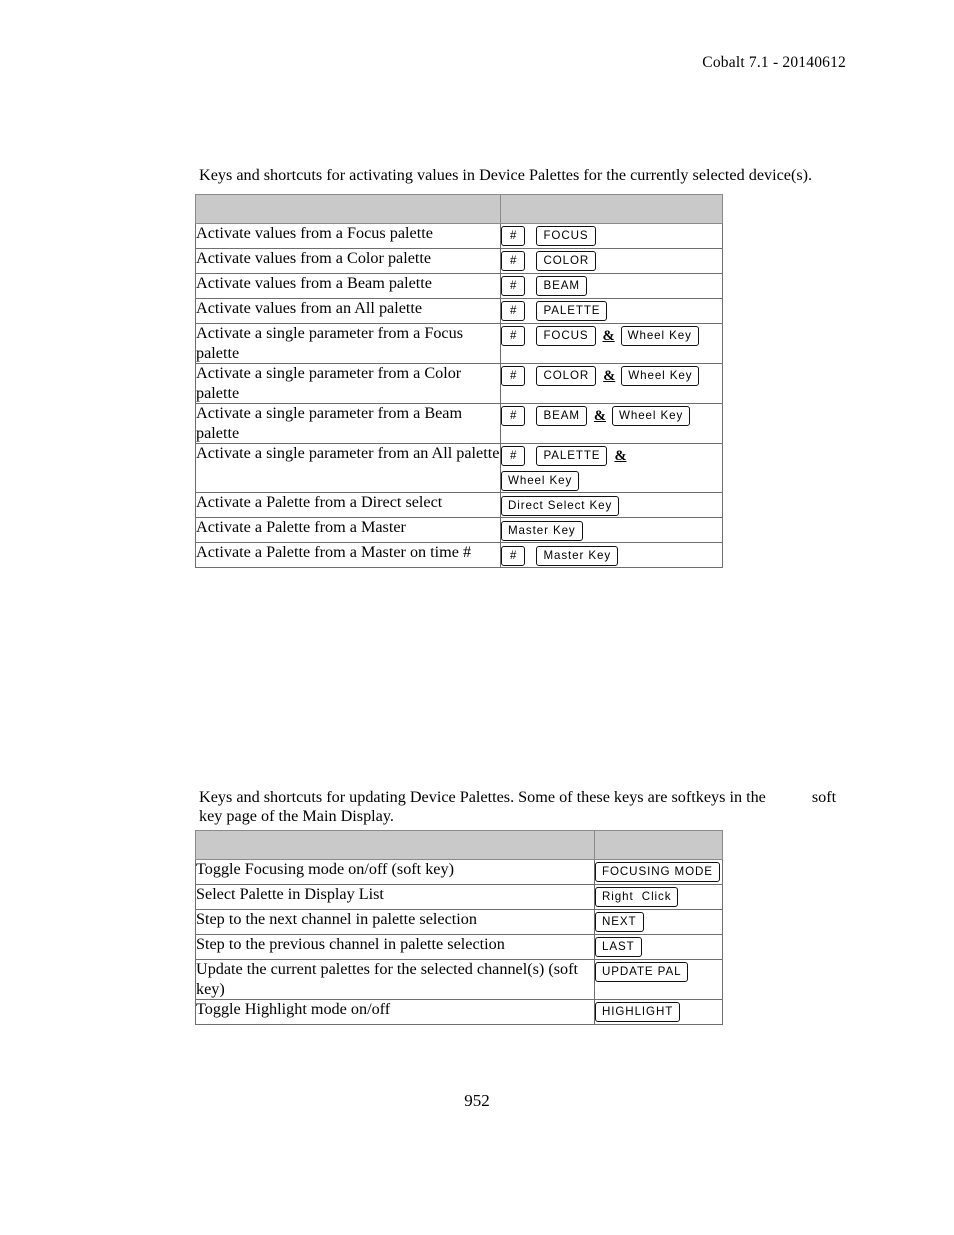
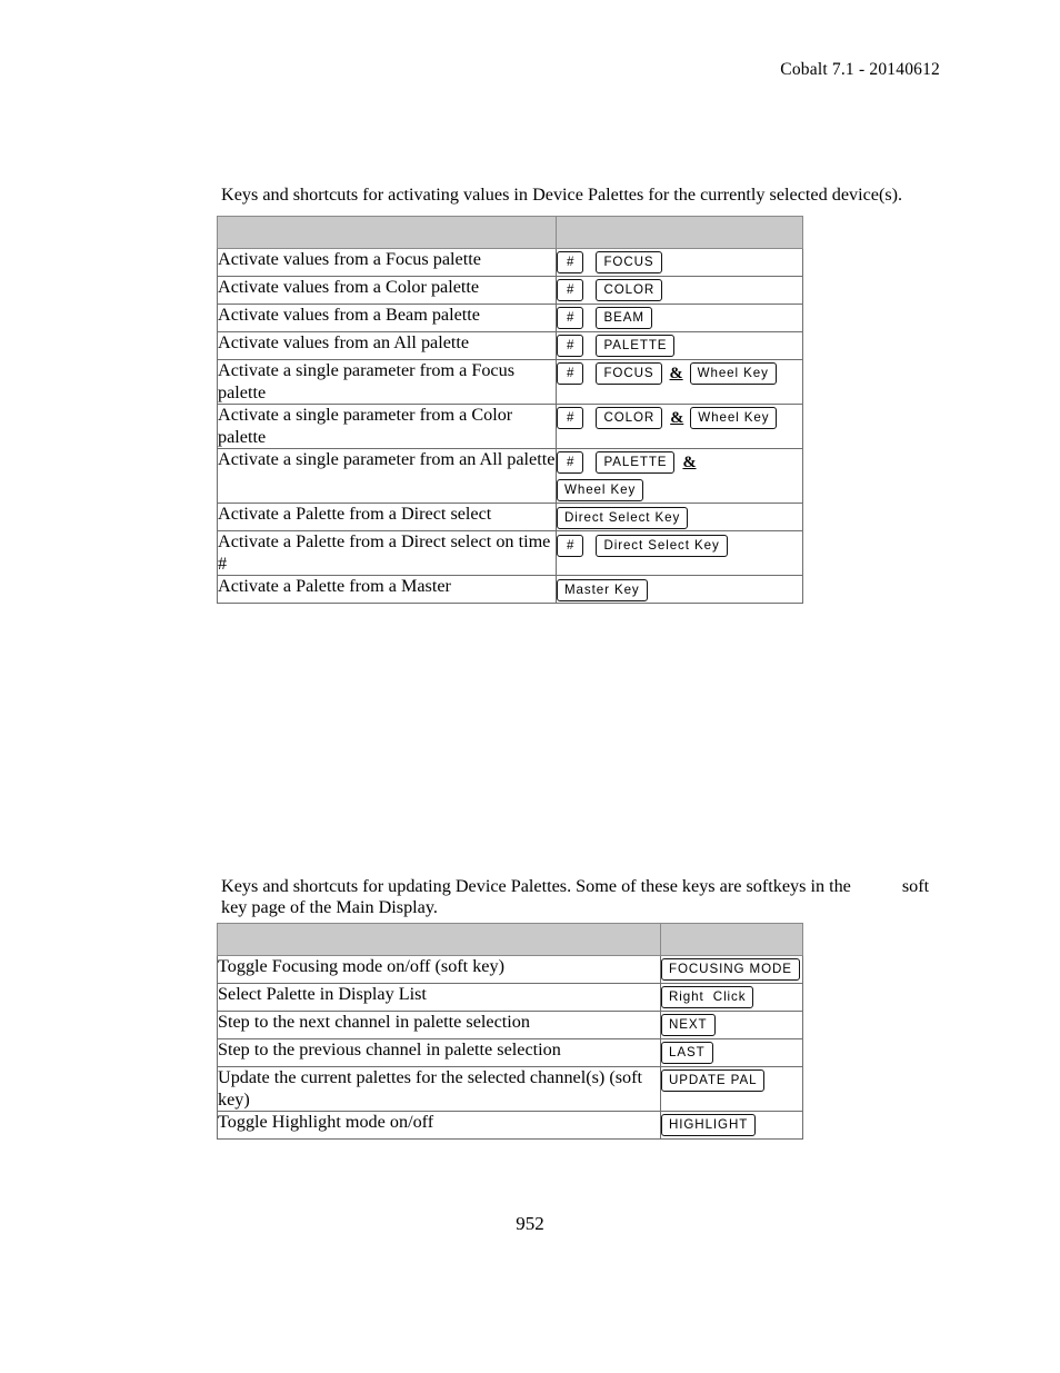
  Cobalt 7.1 - 20140612
  Keys and shortcuts for activating values in Device Palettes for the currently selected device(s).
  Activate values from a Focus palette	# FOCUS
  Activate values from a Color palette	# COLOR
  Activate values from a Beam palette	# BEAM
  Activate values from an All palette	# PALETTE
  Activate a single parameter from a Focus palette	# FOCUS & Wheel Key
  Activate a single parameter from a Color palette	# COLOR & Wheel Key
- Activate a single parameter from a Beam palette	# BEAM & Wheel Key
  Activate a single parameter from an All palette	# PALETTE &Wheel Key
  Activate a Palette from a Direct select	Direct Select Key
+ Activate a Palette from a Direct select on time #	# Direct Select Key
  Activate a Palette from a Master	Master Key
- Activate a Palette from a Master on time #	# Master Key
  Keys and shortcuts for updating Device Palettes. Some of these keys are softkeys in the soft key page of the Main Display.
  Toggle Focusing mode on/off (soft key)	FOCUSING MODE
  Select Palette in Display List	Right Click
  Step to the next channel in palette selection	NEXT
  Step to the previous channel in palette selection	LAST
  Update the current palettes for the selected channel(s) (soft key)	UPDATE PAL
  Toggle Highlight mode on/off	HIGHLIGHT
  952
